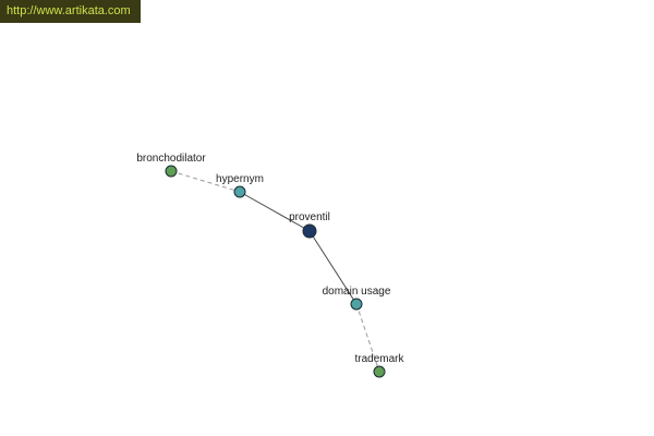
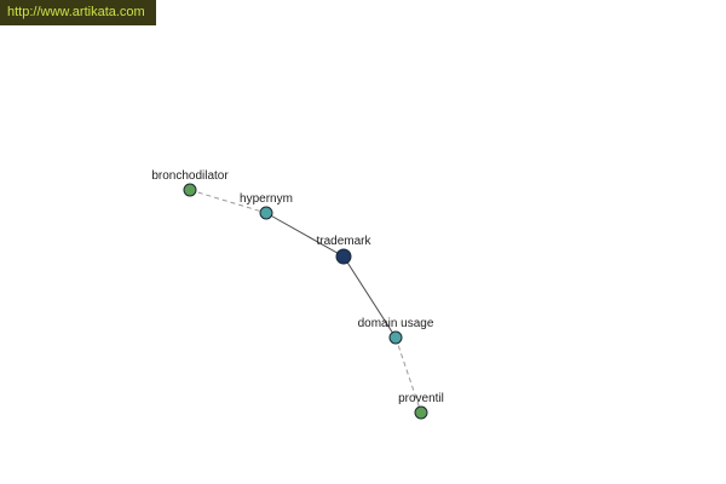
  http://www.artikata.com
  bronchodilator
  hypernym
- proventil
+ trademark
  domain usage
- trademark
+ proventil
